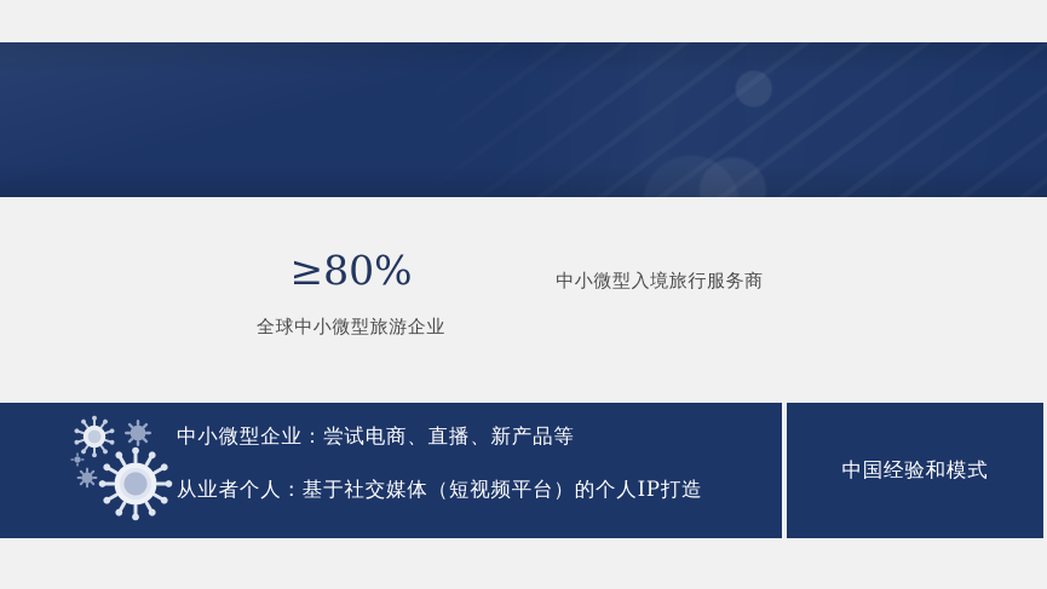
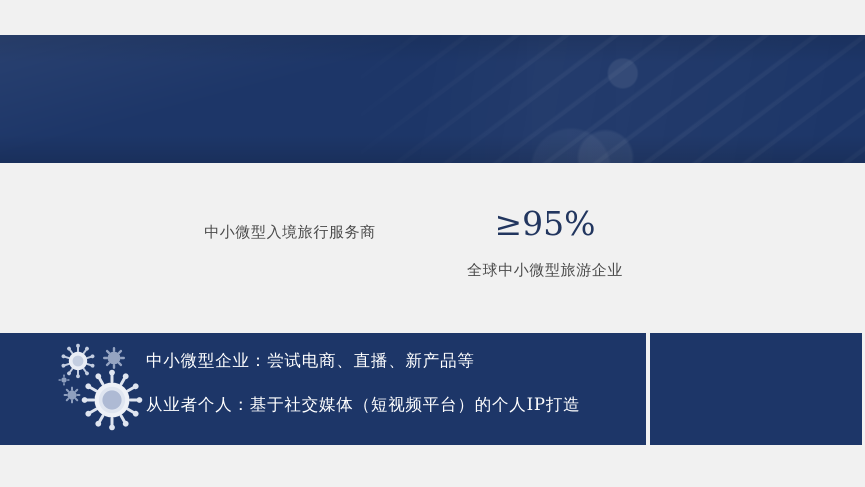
- ≥80%
- 全球中小微型旅游企业
+ 中小微型入境旅行服务商
+ ≥95%
- 中小微型入境旅行服务商
+ 全球中小微型旅游企业
  中小微型企业：尝试电商、直播、新产品等
  从业者个人：基于社交媒体（短视频平台）的个人IP打造
- 中国经验和模式
